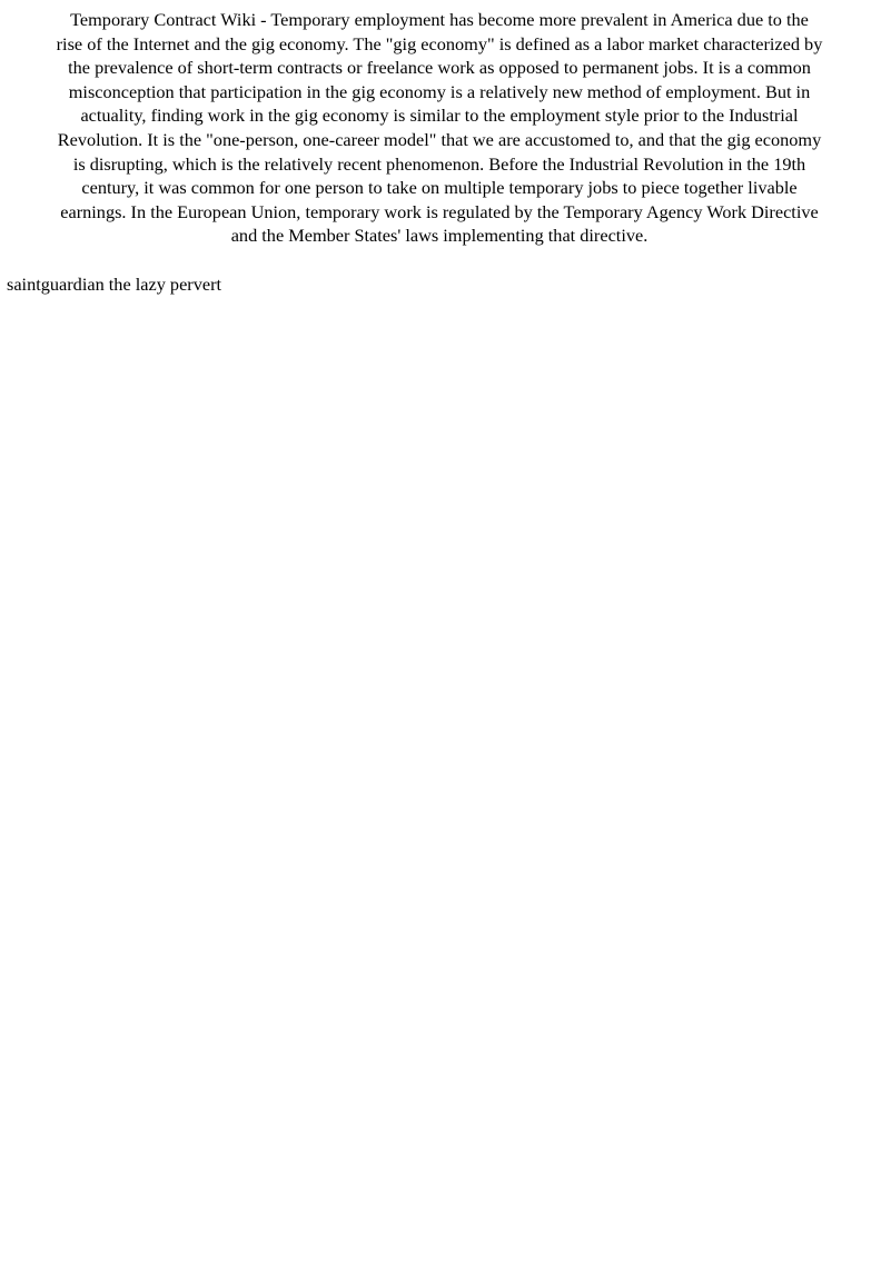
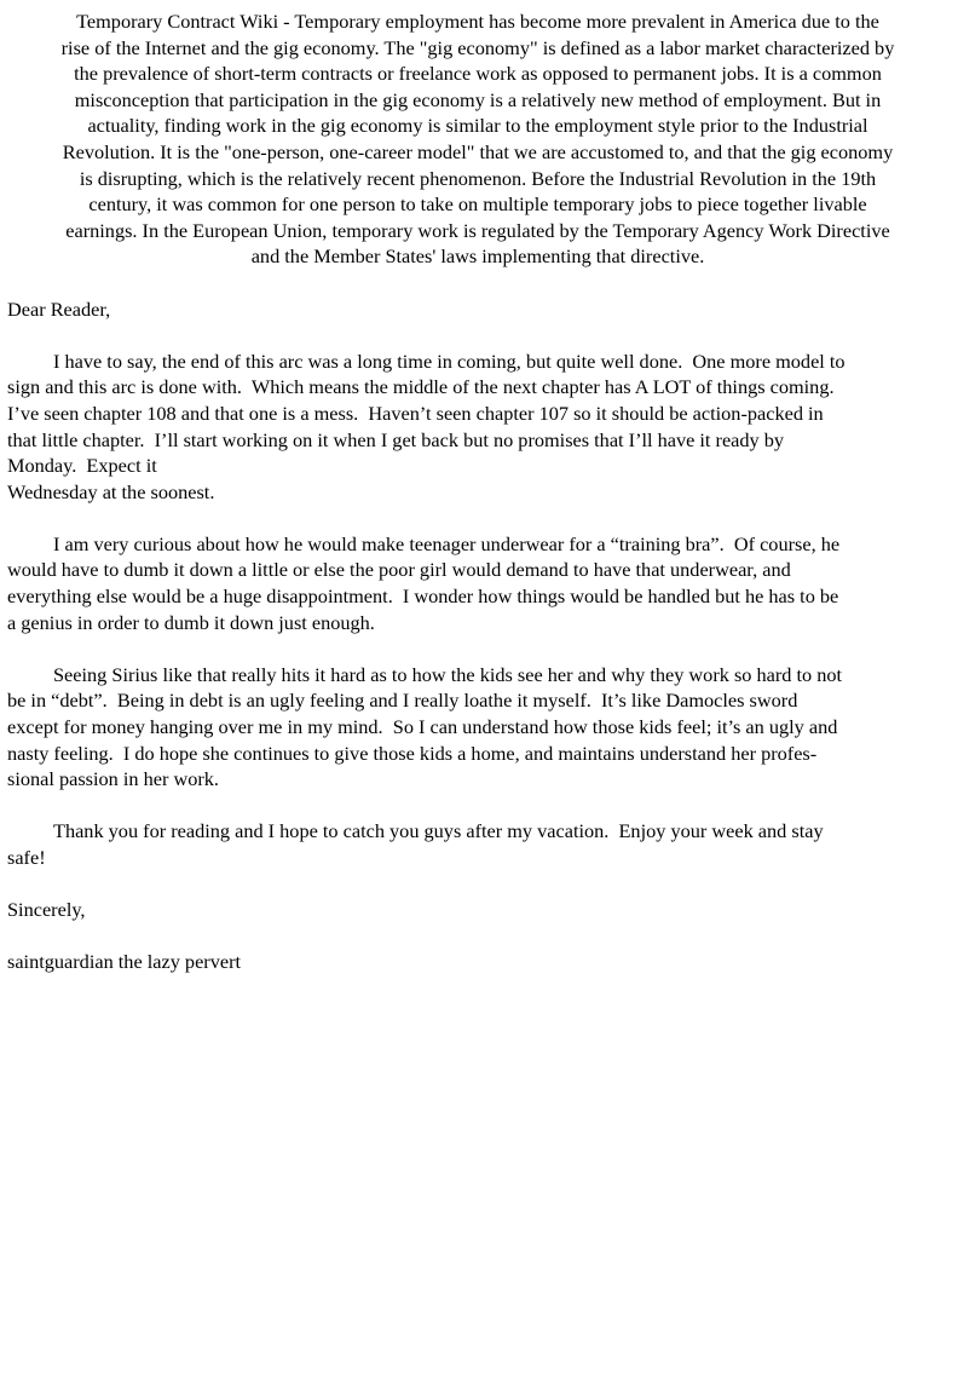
  Temporary Contract Wiki - Temporary employment has become more prevalent in America due to the
  rise of the Internet and the gig economy. The "gig economy" is defined as a labor market characterized by
  the prevalence of short-term contracts or freelance work as opposed to permanent jobs. It is a common
  misconception that participation in the gig economy is a relatively new method of employment. But in
  actuality, finding work in the gig economy is similar to the employment style prior to the Industrial
  Revolution. It is the "one-person, one-career model" that we are accustomed to, and that the gig economy
  is disrupting, which is the relatively recent phenomenon. Before the Industrial Revolution in the 19th
  century, it was common for one person to take on multiple temporary jobs to piece together livable
  earnings. In the European Union, temporary work is regulated by the Temporary Agency Work Directive
  and the Member States' laws implementing that directive.
+ Dear Reader,
+ I have to say, the end of this arc was a long time in coming, but quite well done. One more model to
+ sign and this arc is done with. Which means the middle of the next chapter has A LOT of things coming.
+ I’ve seen chapter 108 and that one is a mess. Haven’t seen chapter 107 so it should be action-packed in
+ that little chapter. I’ll start working on it when I get back but no promises that I’ll have it ready by
+ Monday. Expect it
+ Wednesday at the soonest.
+ I am very curious about how he would make teenager underwear for a “training bra”. Of course, he
+ would have to dumb it down a little or else the poor girl would demand to have that underwear, and
+ everything else would be a huge disappointment. I wonder how things would be handled but he has to be
+ a genius in order to dumb it down just enough.
+ Seeing Sirius like that really hits it hard as to how the kids see her and why they work so hard to not
+ be in “debt”. Being in debt is an ugly feeling and I really loathe it myself. It’s like Damocles sword
+ except for money hanging over me in my mind. So I can understand how those kids feel; it’s an ugly and
+ nasty feeling. I do hope she continues to give those kids a home, and maintains understand her profes-
+ sional passion in her work.
+ Thank you for reading and I hope to catch you guys after my vacation. Enjoy your week and stay
+ safe!
+ Sincerely,
  saintguardian the lazy pervert
